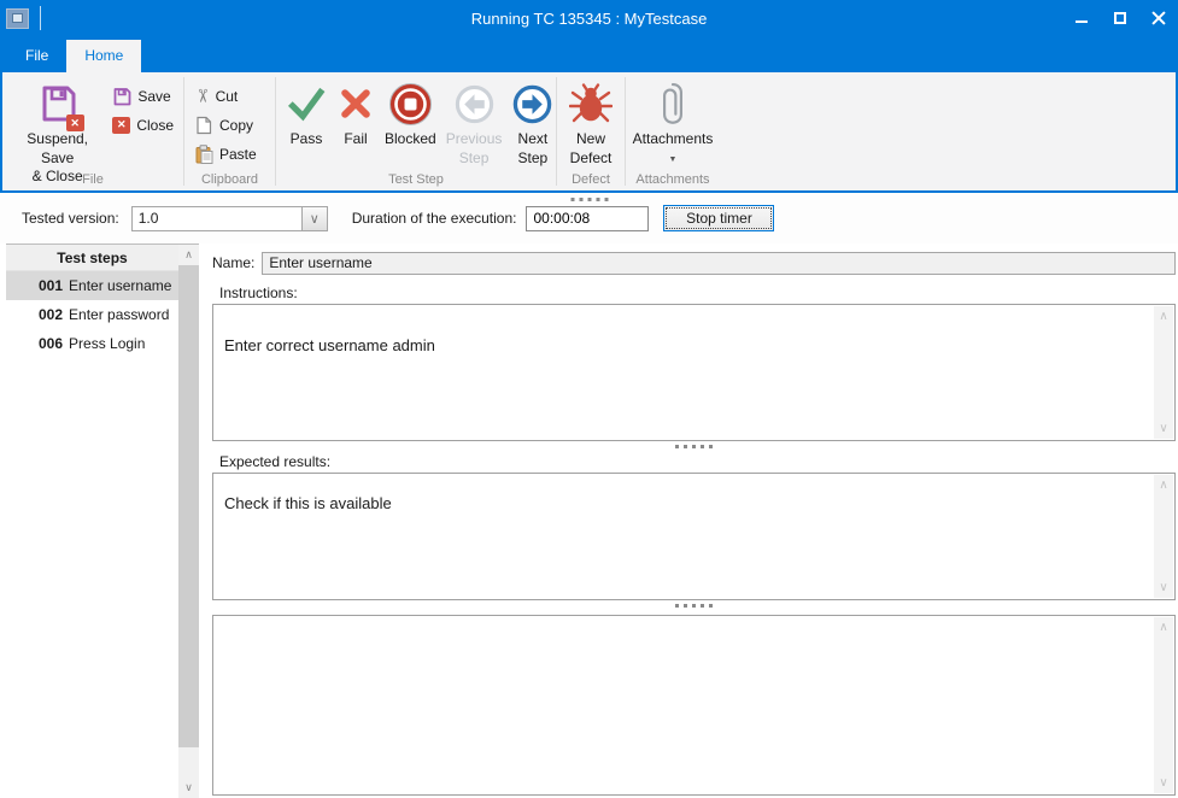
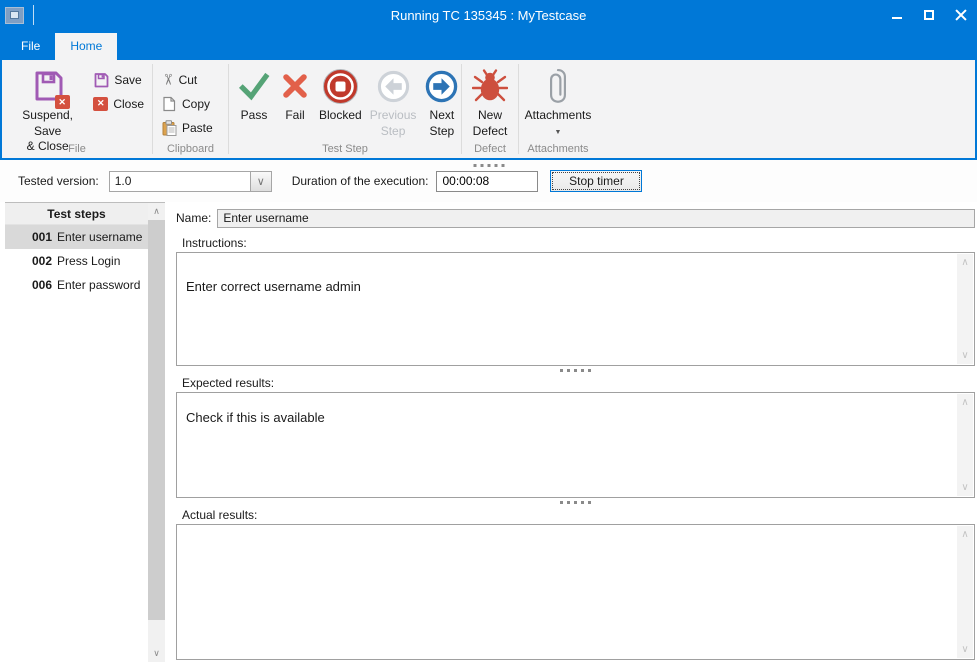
  Running TC 135345 : MyTestcase
  File
  Home
  ✕
  Suspend, Save
  & Close
  Save
  ✕
  Close
  File
  Cut
  Copy
  Paste
  Clipboard
  Pass
  Fail
  Blocked
  Previous
  Step
  Next
  Step
  Test Step
  New
  Defect
  Defect
  Attachments
  Attachments
  Tested version:
  1.0
  ∨
  Duration of the execution:
  00:00:08
  Stop timer
  Test steps
  001
  Enter username
  002
- Enter password
+ Press Login
  006
- Press Login
+ Enter password
  ∧
  ∨
  Name:
  Enter username
  Instructions:
  Enter correct username admin
  ∧
  ∨
  Expected results:
  Check if this is available
  ∧
  ∨
+ Actual results:
  ∧
  ∨
